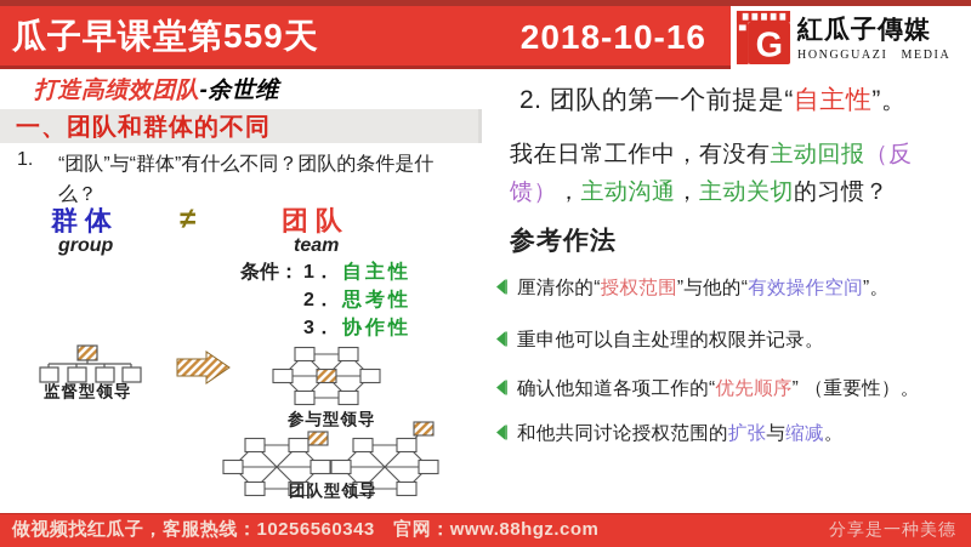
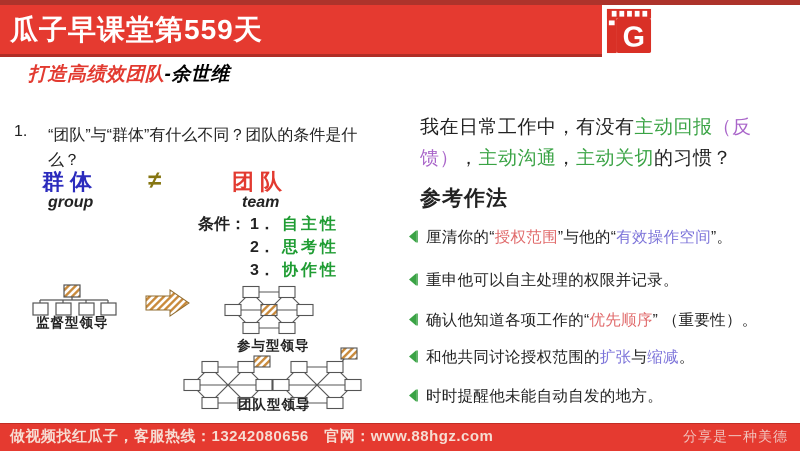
  瓜子早课堂第559天
- 2018-10-16
  G
- 紅瓜子傳媒
- HONGGUAZI MEDIA
  打造高绩效团队-余世维
- 一、团队和群体的不同
  1.
  “团队”与“群体”有什么不同？团队的条件是什么？
  群体
  group
  ≠
  团队
  team
  条件：
  1．
  自主性
  2．
  思考性
  3．
  协作性
  监督型领导
  参与型领导
  团队型领导
- 2. 团队的第一个前提是“自主性”。
  我在日常工作中，有没有主动回报（反馈），主动沟通，主动关切的习惯？
  参考作法
  厘清你的“授权范围”与他的“有效操作空间”。
  重申他可以自主处理的权限并记录。
  确认他知道各项工作的“优先顺序” （重要性）。
  和他共同讨论授权范围的扩张与缩减。
+ 时时提醒他未能自动自发的地方。
- 做视频找红瓜子，客服热线：10256560343 官网：www.88hgz.com
+ 做视频找红瓜子，客服热线：13242080656 官网：www.88hgz.com
  分享是一种美德
